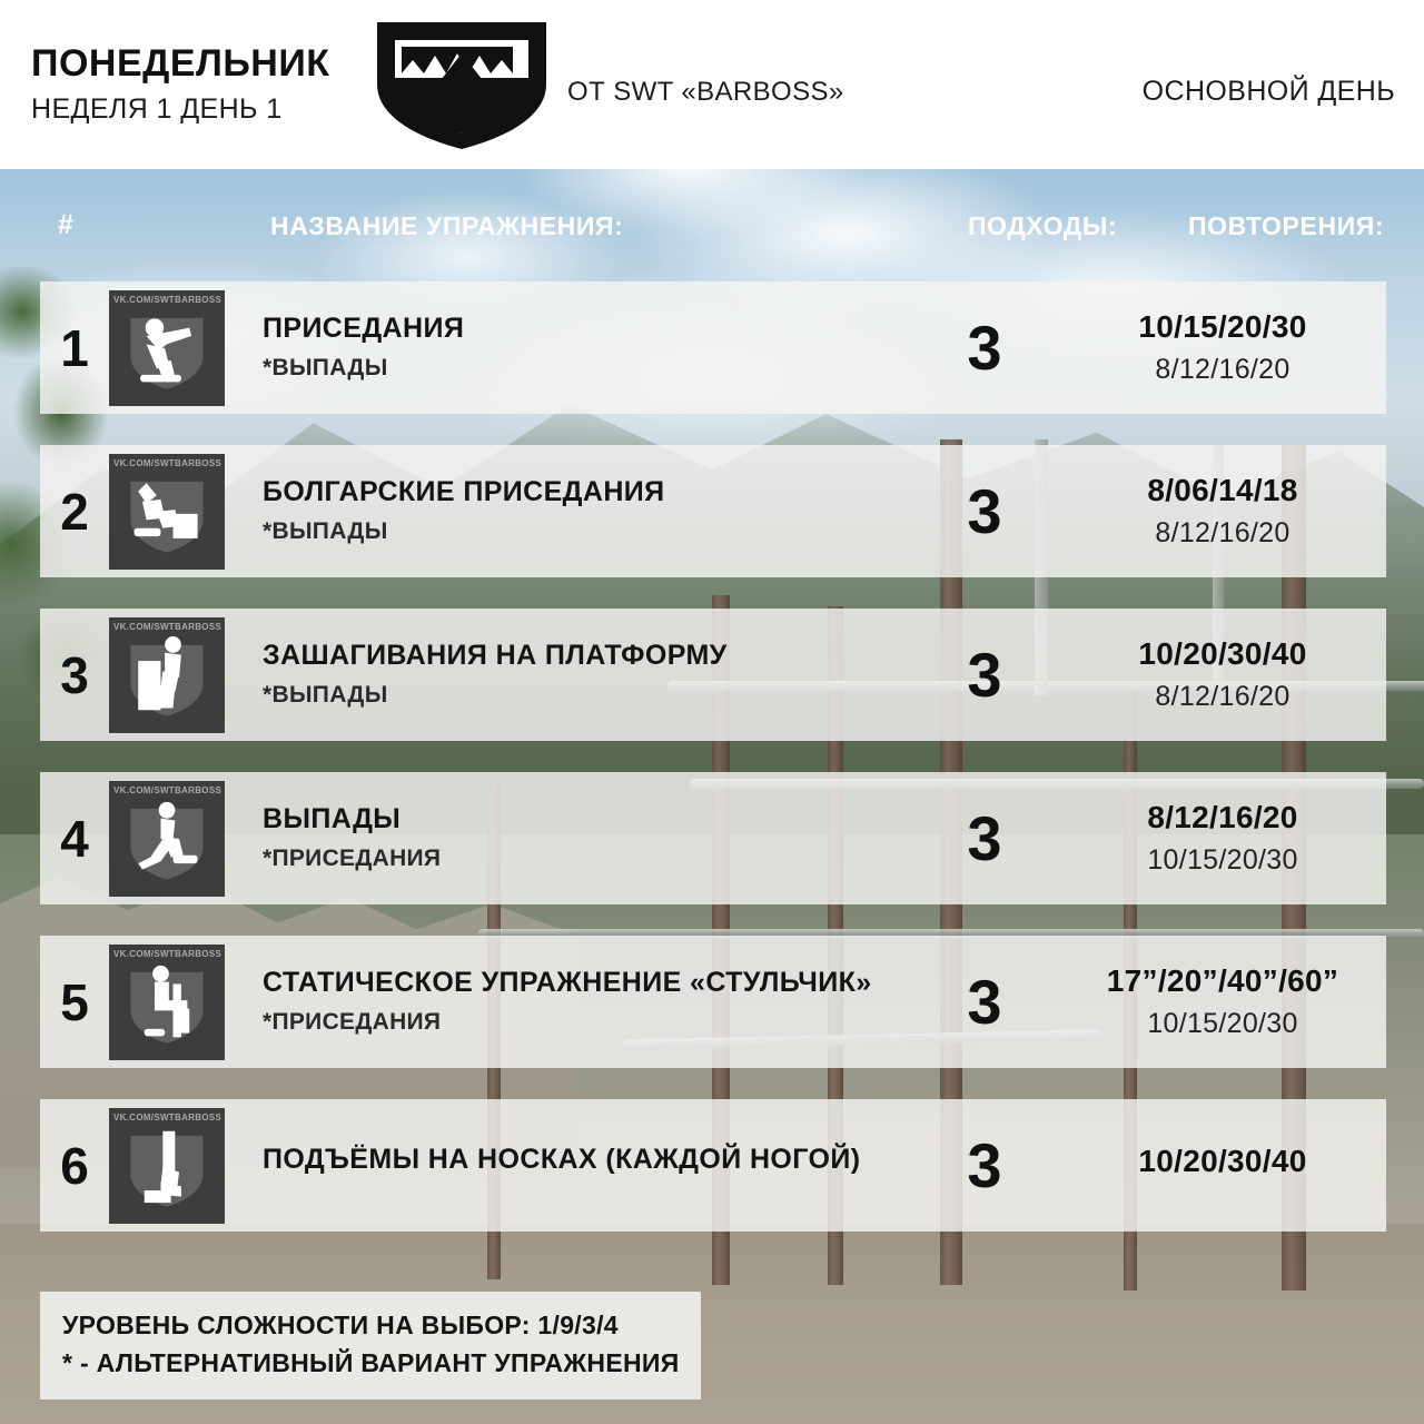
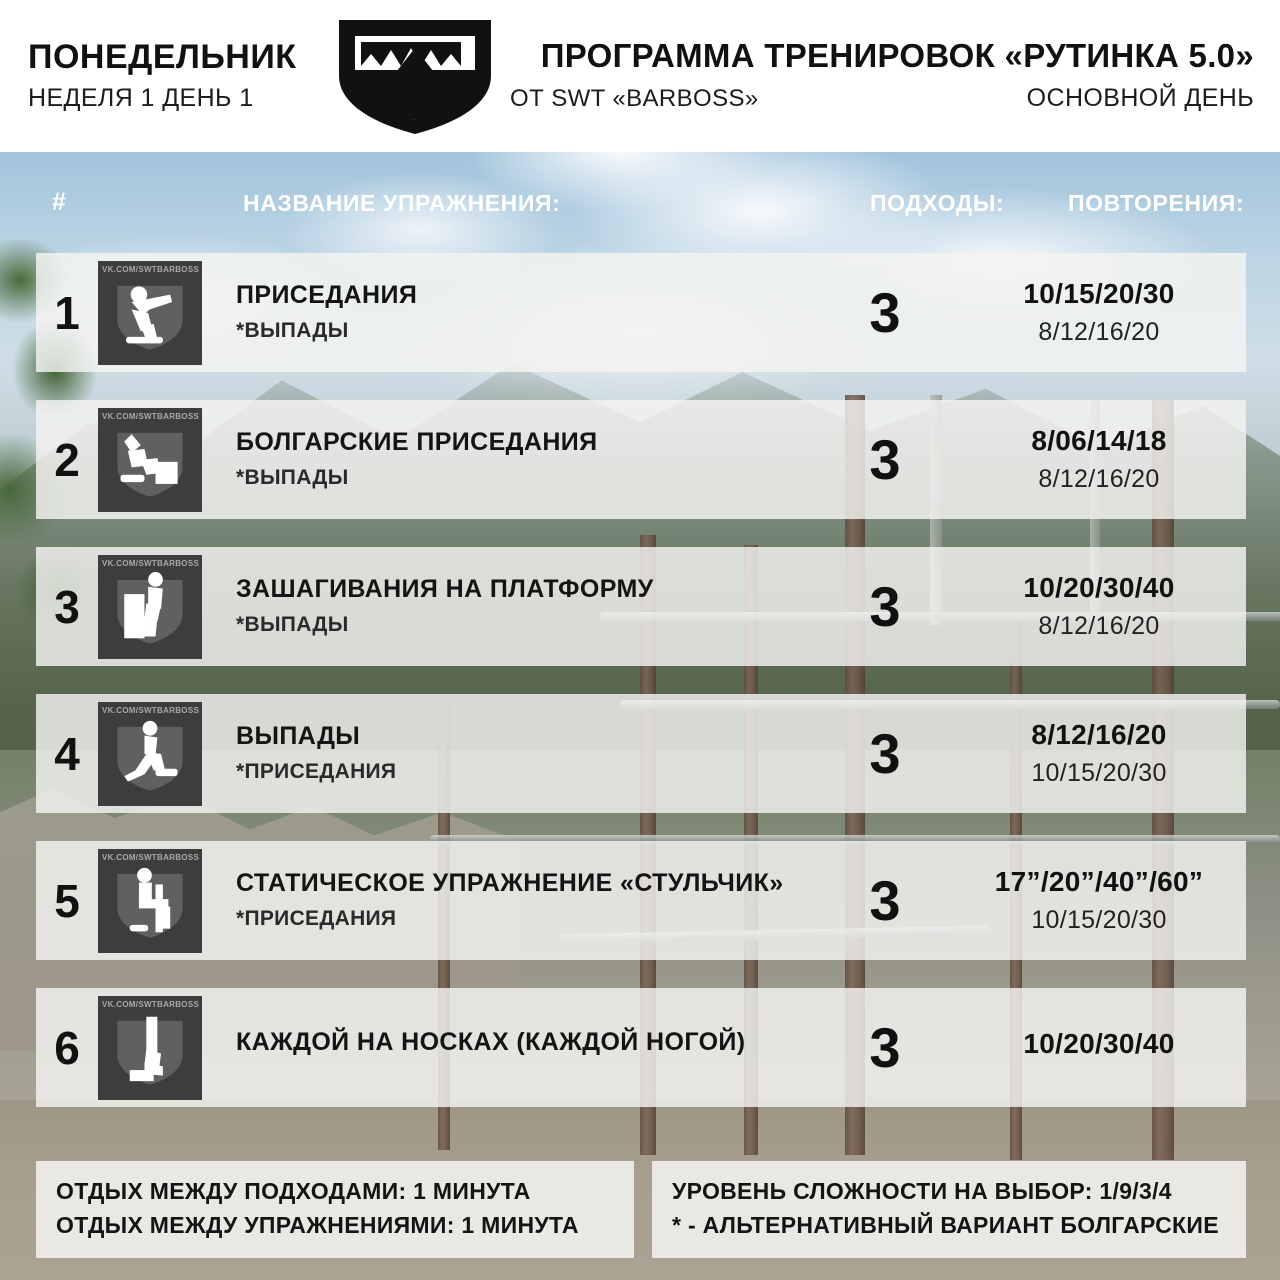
  ПОНЕДЕЛЬНИК
  НЕДЕЛЯ 1 ДЕНЬ 1
+ ПРОГРАММА ТРЕНИРОВОК «РУТИНКА 5.0»
  ОТ SWT «BARBOSS»
  ОСНОВНОЙ ДЕНЬ
  #
  НАЗВАНИЕ УПРАЖНЕНИЯ:
  ПОДХОДЫ:
  ПОВТОРЕНИЯ:
  1
  VK.COM/SWTBARBOSS
  ПРИСЕДАНИЯ
  *ВЫПАДЫ
  3
  10/15/20/30
  8/12/16/20
  2
  VK.COM/SWTBARBOSS
  БОЛГАРСКИЕ ПРИСЕДАНИЯ
  *ВЫПАДЫ
  3
  8/06/14/18
  8/12/16/20
  3
  VK.COM/SWTBARBOSS
  ЗАШАГИВАНИЯ НА ПЛАТФОРМУ
  *ВЫПАДЫ
  3
  10/20/30/40
  8/12/16/20
  4
  VK.COM/SWTBARBOSS
  ВЫПАДЫ
  *ПРИСЕДАНИЯ
  3
  8/12/16/20
  10/15/20/30
  5
  VK.COM/SWTBARBOSS
  СТАТИЧЕСКОЕ УПРАЖНЕНИЕ «СТУЛЬЧИК»
  *ПРИСЕДАНИЯ
  3
  17”/20”/40”/60”
  10/15/20/30
  6
  VK.COM/SWTBARBOSS
- ПОДЪЁМЫ НА НОСКАХ (КАЖДОЙ НОГОЙ)
+ КАЖДОЙ НА НОСКАХ (КАЖДОЙ НОГОЙ)
  3
  10/20/30/40
+ ОТДЫХ МЕЖДУ ПОДХОДАМИ: 1 МИНУТА
+ ОТДЫХ МЕЖДУ УПРАЖНЕНИЯМИ: 1 МИНУТА
  УРОВЕНЬ СЛОЖНОСТИ НА ВЫБОР: 1/9/3/4
- * - АЛЬТЕРНАТИВНЫЙ ВАРИАНТ УПРАЖНЕНИЯ
+ * - АЛЬТЕРНАТИВНЫЙ ВАРИАНТ БОЛГАРСКИЕ
